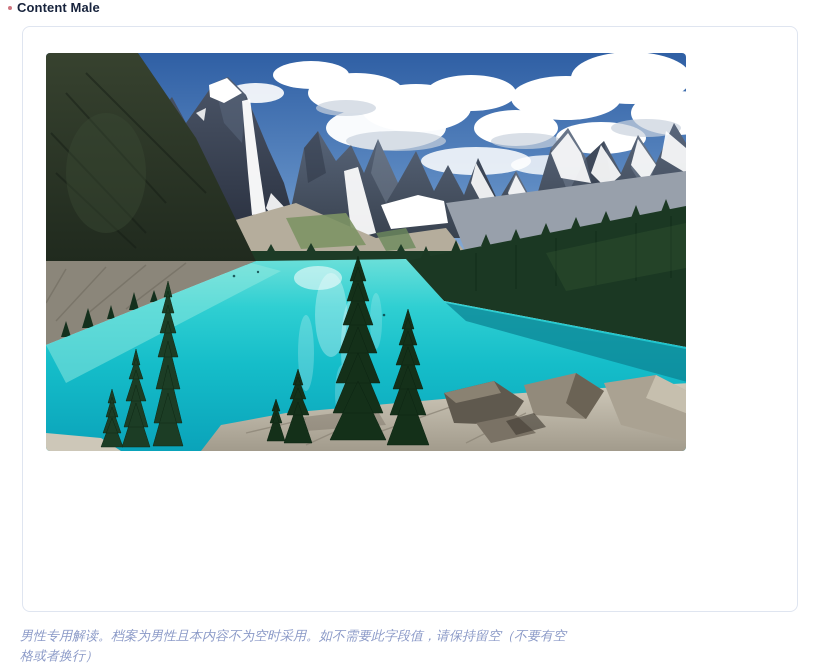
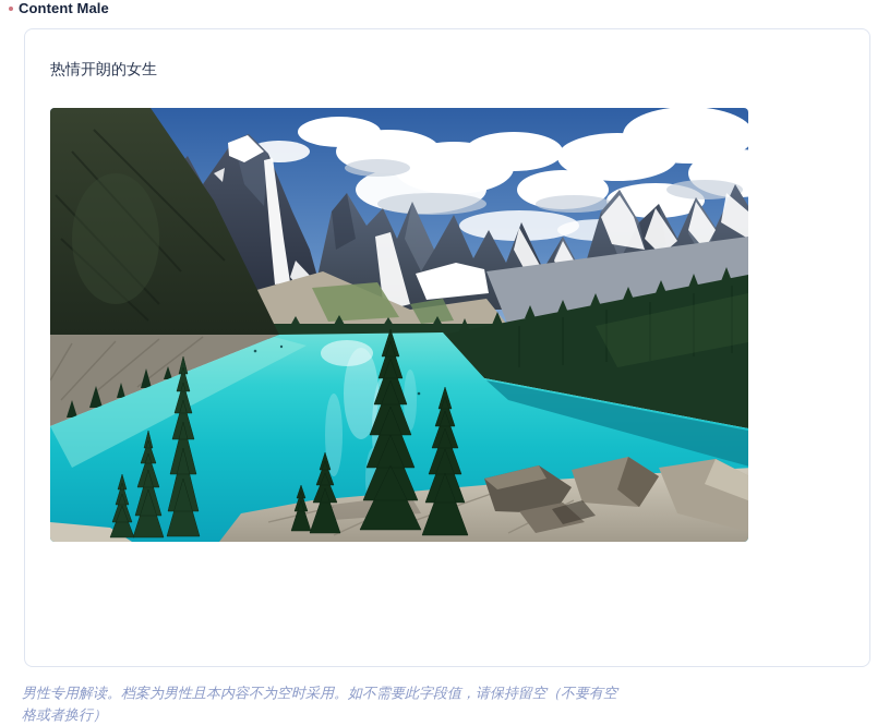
  Content Male
+ 热情开朗的女生
  男性专用解读。档案为男性且本内容不为空时采用。如不需要此字段值，请保持留空（不要有空格或者换行）
